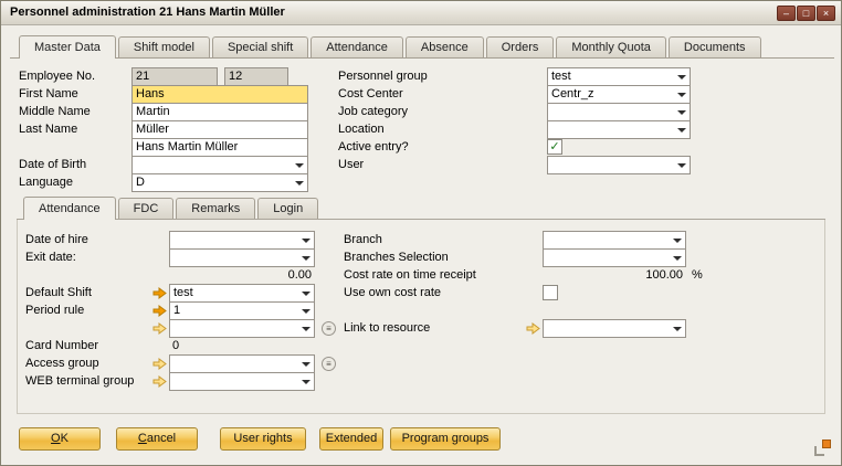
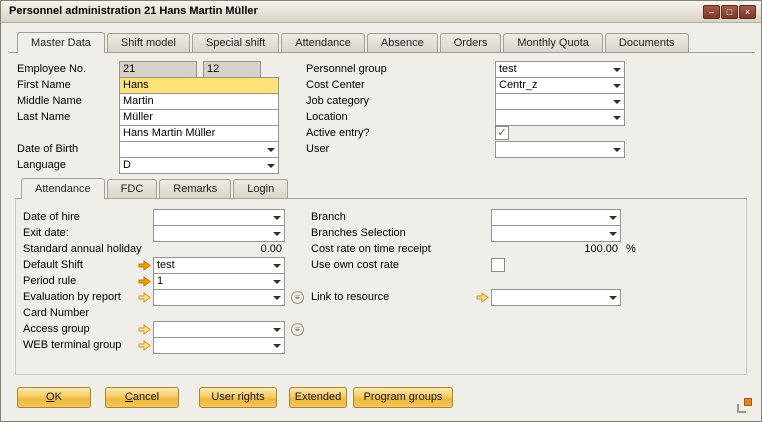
  Personnel administration 21 Hans Martin Müller
  –
  □
  ×
  Master Data
  Shift model
  Special shift
  Attendance
  Absence
  Orders
  Monthly Quota
  Documents
  Employee No.
  21
  12
  First Name
  Hans
  Middle Name
  Martin
  Last Name
  Müller
  Hans Martin Müller
  Date of Birth
  Language
  D
  Personnel group
  test
  Cost Center
  Centr_z
  Job category
  Location
  Active entry?
  ✓
  User
  Attendance
  FDC
  Remarks
  Login
  Date of hire
  Exit date:
+ Standard annual holiday
  0.00
  Default Shift
  test
  Period rule
  1
+ Evaluation by report
  ≡
  Card Number
- 0
  Access group
  ≡
  WEB terminal group
  Branch
  Branches Selection
  Cost rate on time receipt
  100.00
  %
  Use own cost rate
  Link to resource
  OK
  Cancel
  User rights
  Extended
  Program groups
